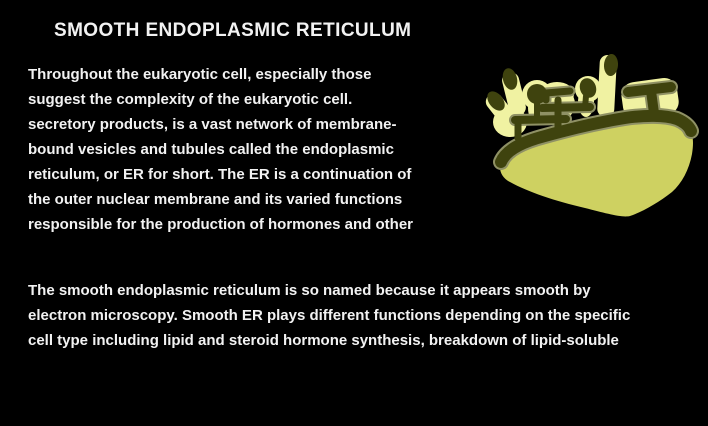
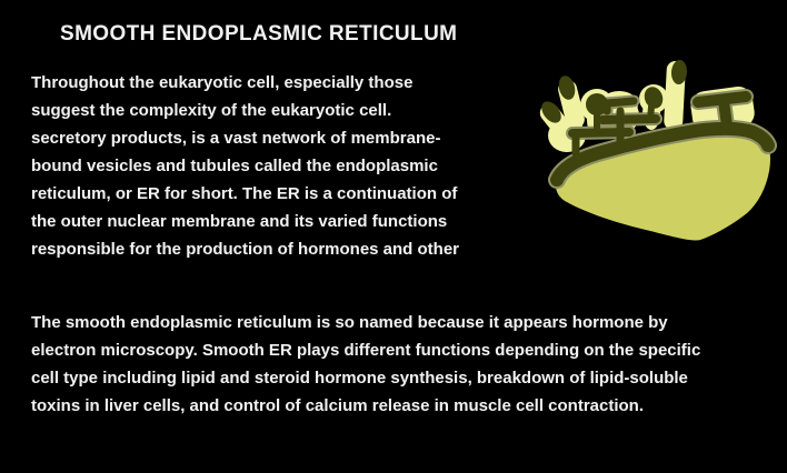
  SMOOTH ENDOPLASMIC RETICULUM
  Throughout the eukaryotic cell, especially those
  suggest the complexity of the eukaryotic cell.
  secretory products, is a vast network of membrane-
  bound vesicles and tubules called the endoplasmic
  reticulum, or ER for short. The ER is a continuation of
  the outer nuclear membrane and its varied functions
  responsible for the production of hormones and other
- The smooth endoplasmic reticulum is so named because it appears smooth by
+ The smooth endoplasmic reticulum is so named because it appears hormone by
  electron microscopy. Smooth ER plays different functions depending on the specific
  cell type including lipid and steroid hormone synthesis, breakdown of lipid-soluble
+ toxins in liver cells, and control of calcium release in muscle cell contraction.
